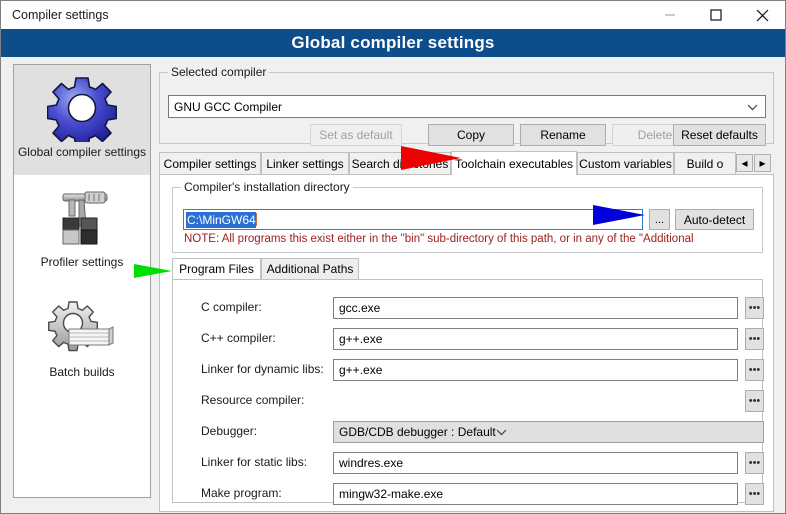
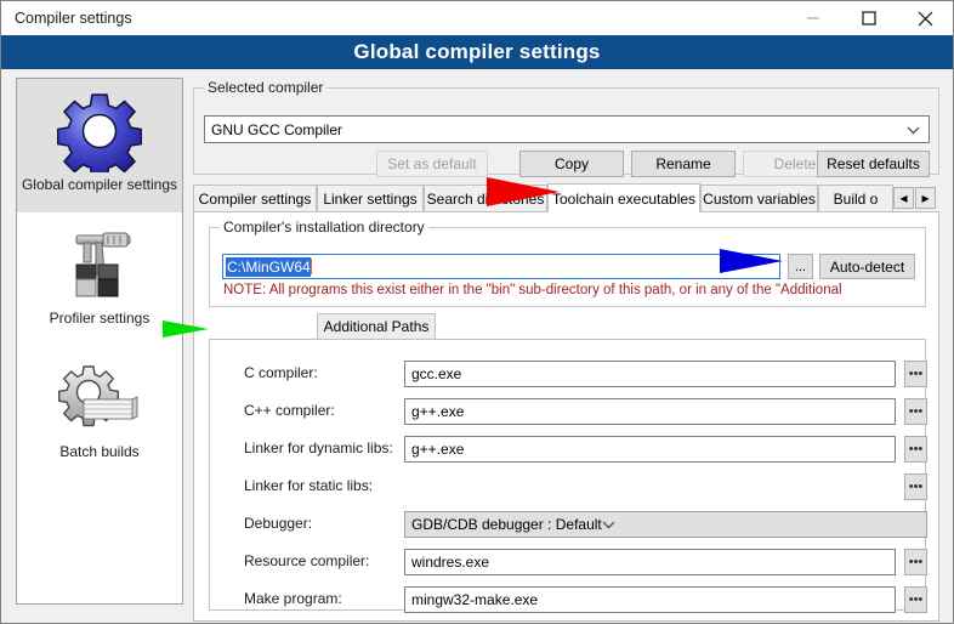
  Compiler settings
  Global compiler settings
  Global compiler settings
  Profiler settings
  Batch builds
  Selected compiler
  GNU GCC Compiler
  Set as default
  Copy
  Rename
  Delete
  Reset defaults
  Compiler settings
  Linker settings
  Toolchain executables
  Custom variables
  Build o
  ◂
  ▸
  Compiler's installation directory
  C:\MinGW64
  ...
  Auto-detect
  NOTE: All programs this exist either in the "bin" sub-directory of this path, or in any of the "Additional
- Program Files
  Additional Paths
  C compiler:
  gcc.exe
  •••
  C++ compiler:
  g++.exe
  •••
  Linker for dynamic libs:
  g++.exe
  •••
- Resource compiler:
+ Linker for static libs:
  •••
  Debugger:
  GDB/CDB debugger : Default
- Linker for static libs:
+ Resource compiler:
  windres.exe
  •••
  Make program:
  mingw32-make.exe
  •••
